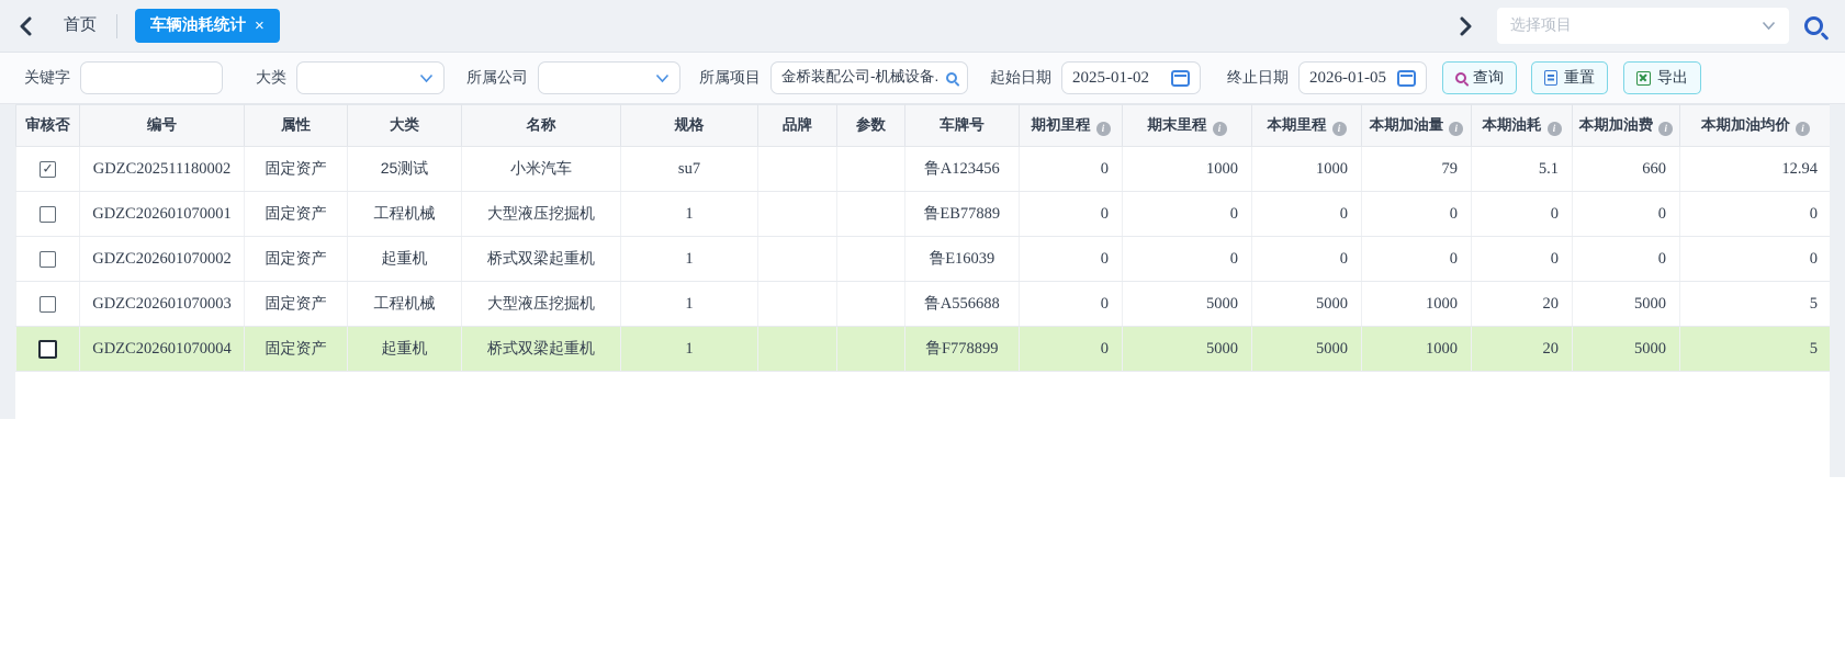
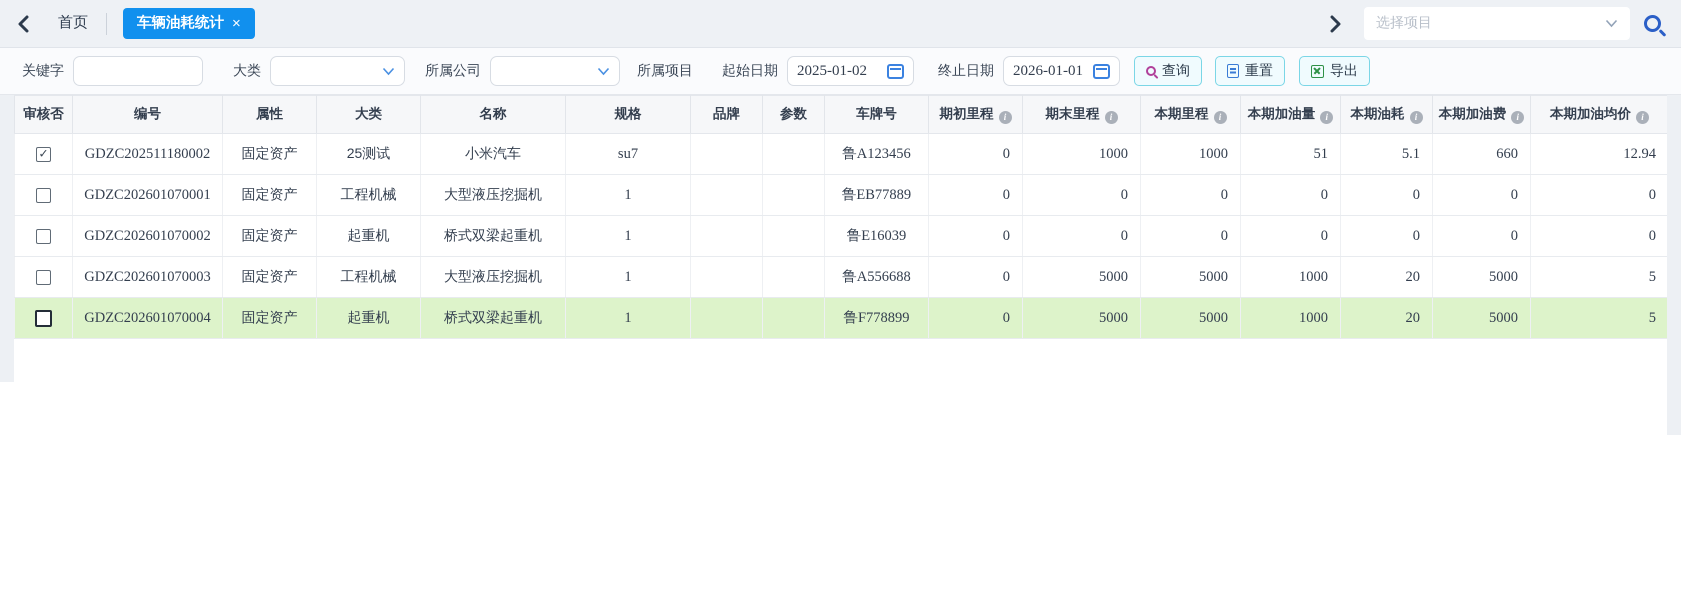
  首页
  车辆油耗统计
  ×
  选择项目
  关键字
  大类
  所属公司
  所属项目
- 金桥装配公司-机械设备.
  起始日期
  2025-01-02
  终止日期
- 2026-01-05
+ 2026-01-01
  查询
  重置
  导出
  审核否	编号	属性	大类	名称	规格	品牌	参数	车牌号	期初里程	期末里程	本期里程	本期加油量	本期油耗	本期加油费	本期加油均价
- 	GDZC202511180002	固定资产	25测试	小米汽车	su7			鲁A123456	0	1000	1000	79	5.1	660	12.94
+ 	GDZC202511180002	固定资产	25测试	小米汽车	su7			鲁A123456	0	1000	1000	51	5.1	660	12.94
  	GDZC202601070001	固定资产	工程机械	大型液压挖掘机	1			鲁EB77889	0	0	0	0	0	0	0
  	GDZC202601070002	固定资产	起重机	桥式双梁起重机	1			鲁E16039	0	0	0	0	0	0	0
  	GDZC202601070003	固定资产	工程机械	大型液压挖掘机	1			鲁A556688	0	5000	5000	1000	20	5000	5
  	GDZC202601070004	固定资产	起重机	桥式双梁起重机	1			鲁F778899	0	5000	5000	1000	20	5000	5
